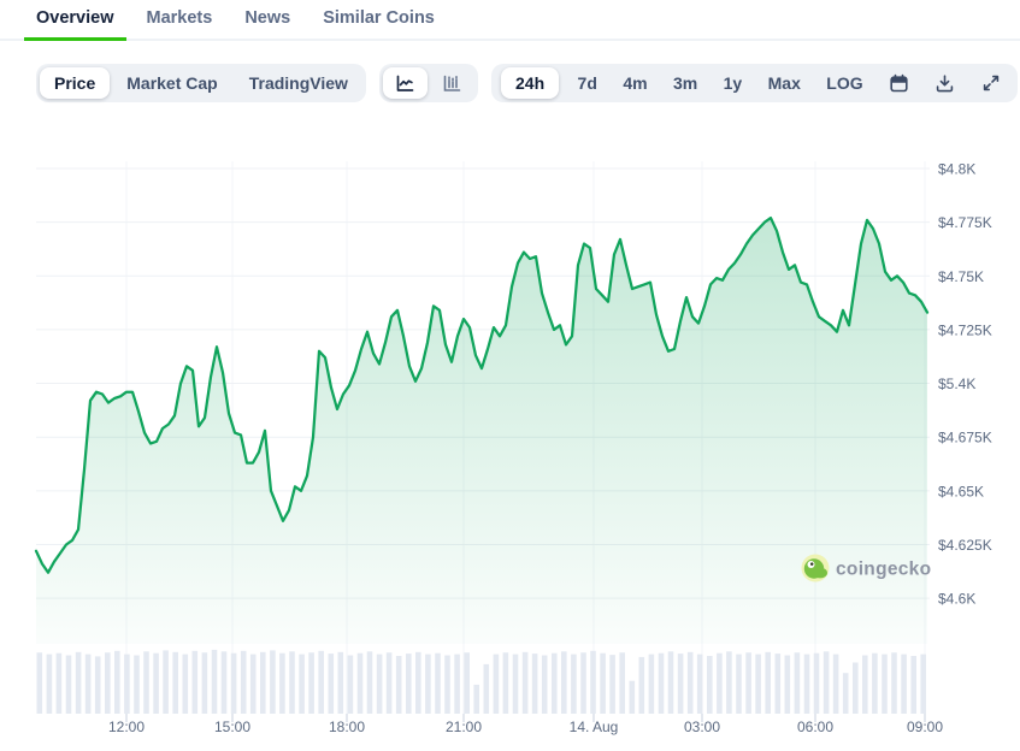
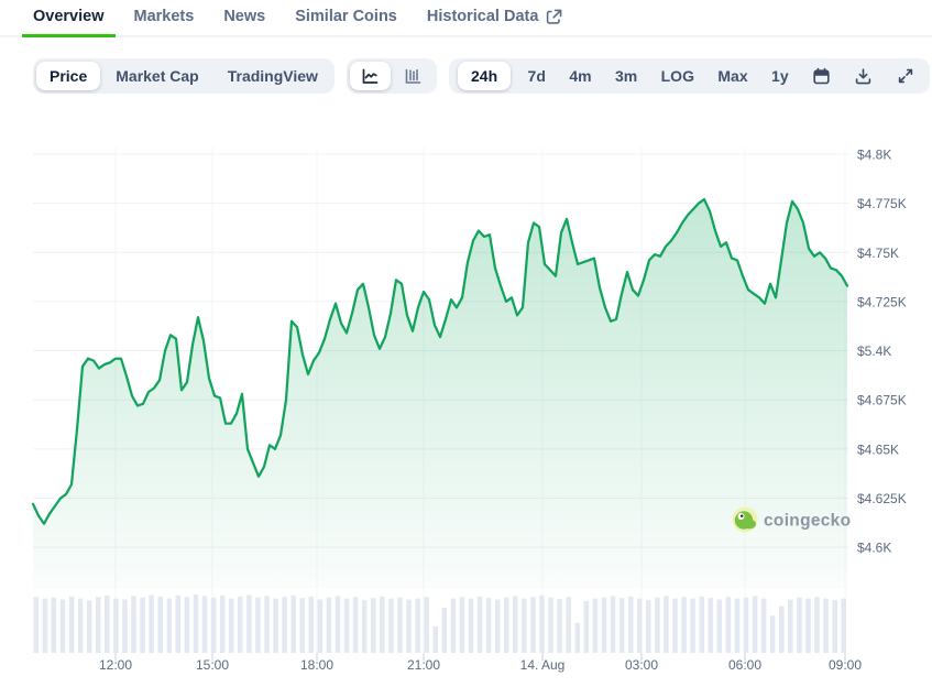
  Overview
  Markets
  News
  Similar Coins
+ Historical Data
  Price
  Market Cap
  TradingView
  24h
  7d
  4m
  3m
- 1y
+ LOG
  Max
- LOG
+ 1y
  $4.8K
  $4.775K
  $4.75K
  $4.725K
  $5.4K
  $4.675K
  $4.65K
  $4.625K
  $4.6K
  12:00
  15:00
  18:00
  21:00
  14. Aug
  03:00
  06:00
  09:00
  coingecko
